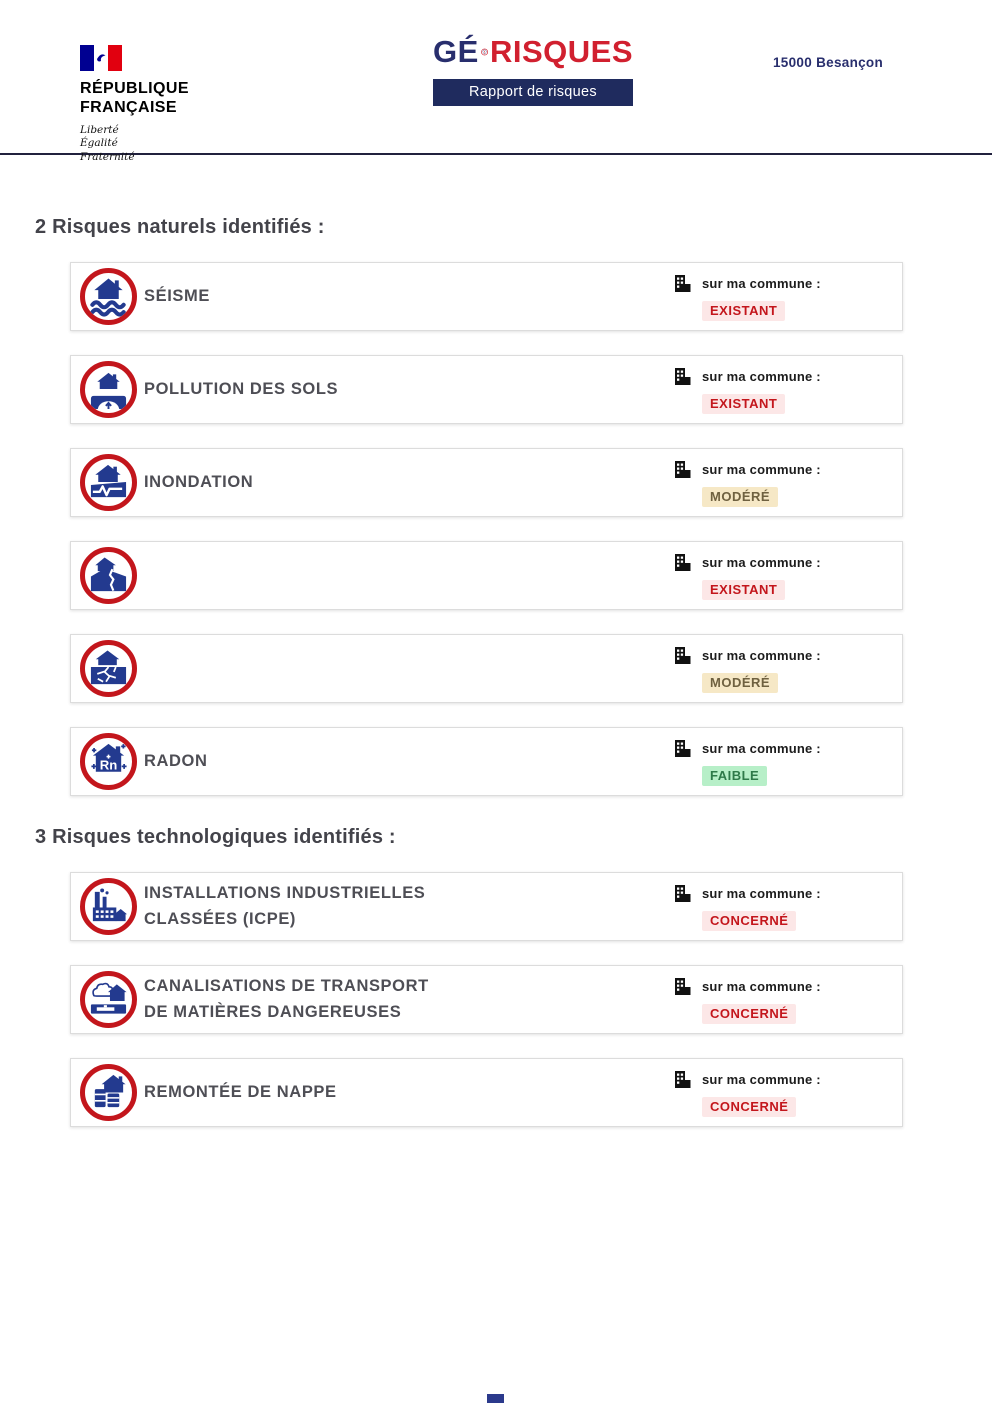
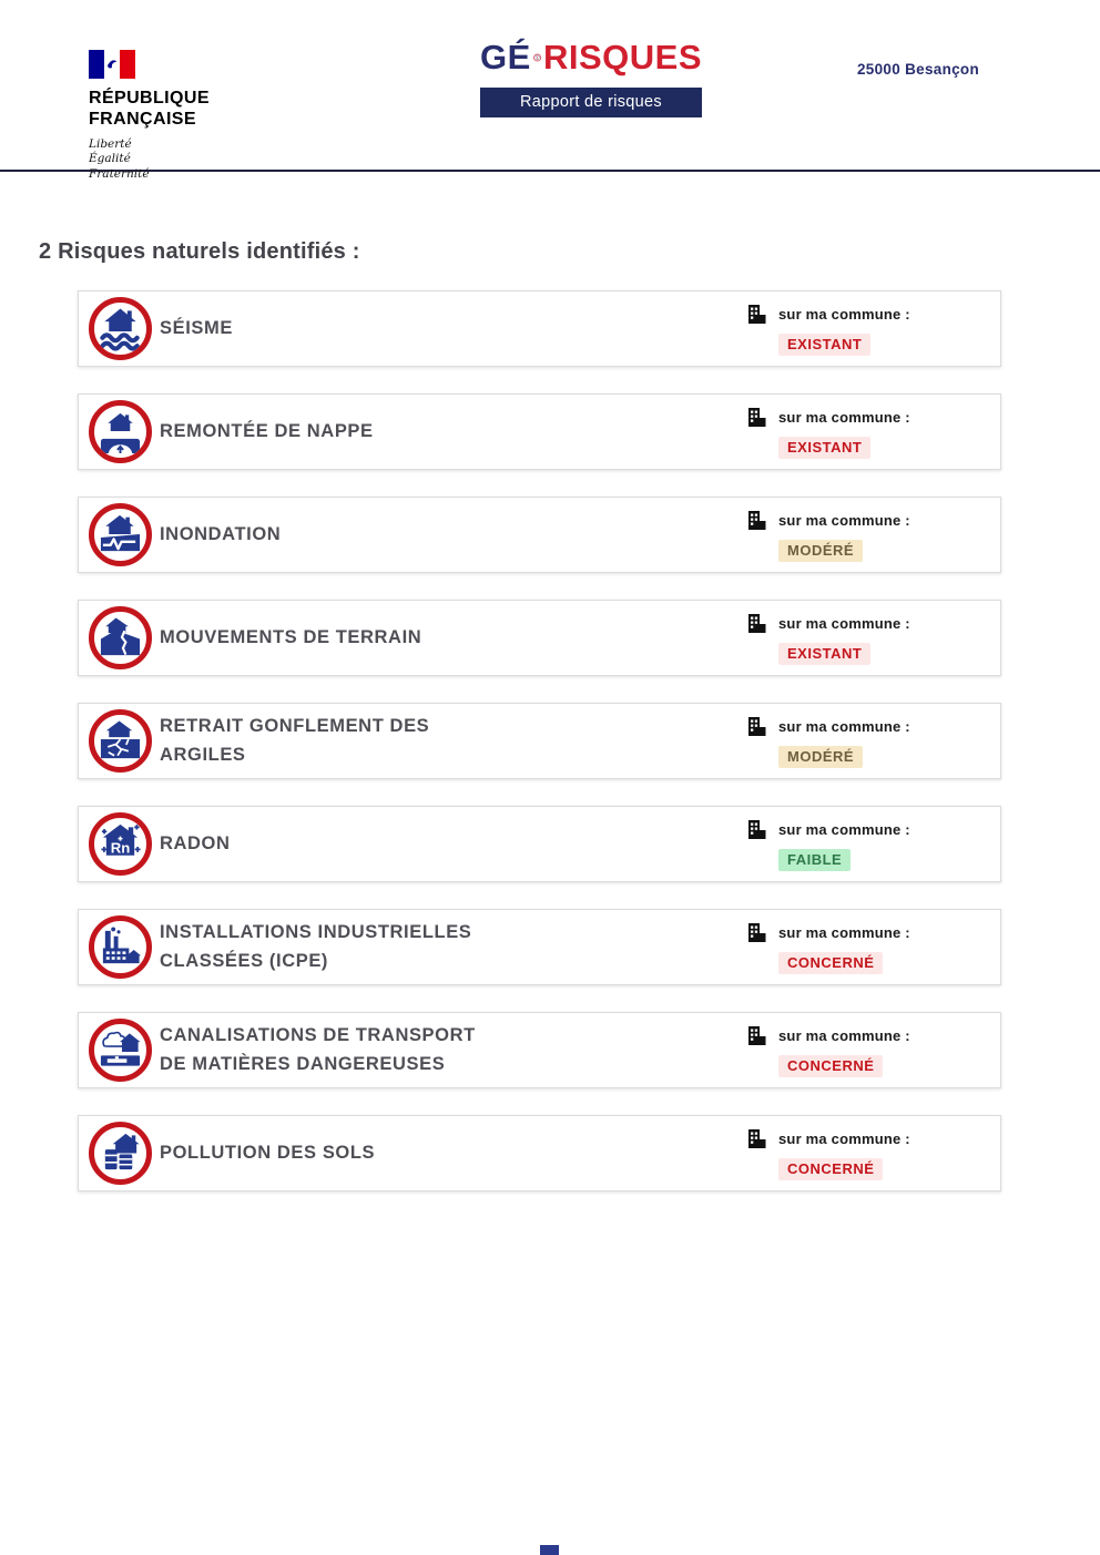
  RÉPUBLIQUE
  FRANÇAISE
  Liberté
  Égalité
  Fraternité
  GÉ
  RISQUES
  Rapport de risques
- 15000 Besançon
+ 25000 Besançon
  2 Risques naturels identifiés :
  SÉISME
  sur ma commune :
  EXISTANT
- POLLUTION DES SOLS
+ REMONTÉE DE NAPPE
  sur ma commune :
  EXISTANT
  INONDATION
  sur ma commune :
  MODÉRÉ
+ MOUVEMENTS DE TERRAIN
  sur ma commune :
  EXISTANT
+ RETRAIT GONFLEMENT DES
+ ARGILES
  sur ma commune :
  MODÉRÉ
  RADON
  sur ma commune :
  FAIBLE
- 3 Risques technologiques identifiés :
  INSTALLATIONS INDUSTRIELLES
  CLASSÉES (ICPE)
  sur ma commune :
  CONCERNÉ
  CANALISATIONS DE TRANSPORT
  DE MATIÈRES DANGEREUSES
  sur ma commune :
  CONCERNÉ
- REMONTÉE DE NAPPE
+ POLLUTION DES SOLS
  sur ma commune :
  CONCERNÉ
